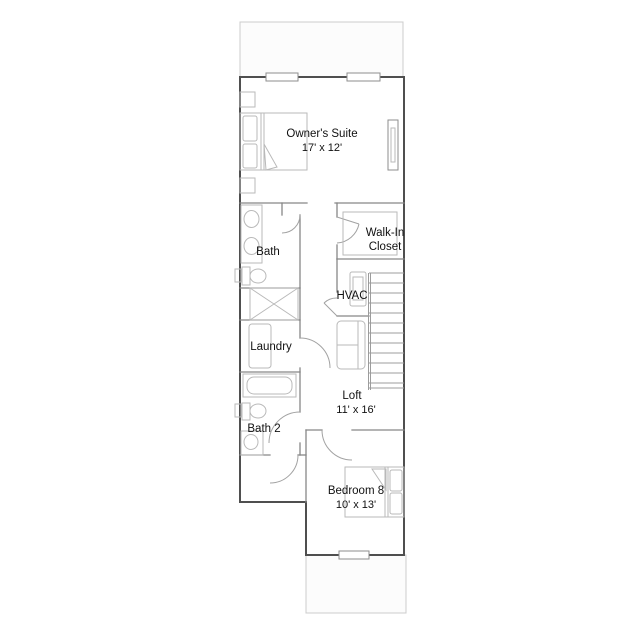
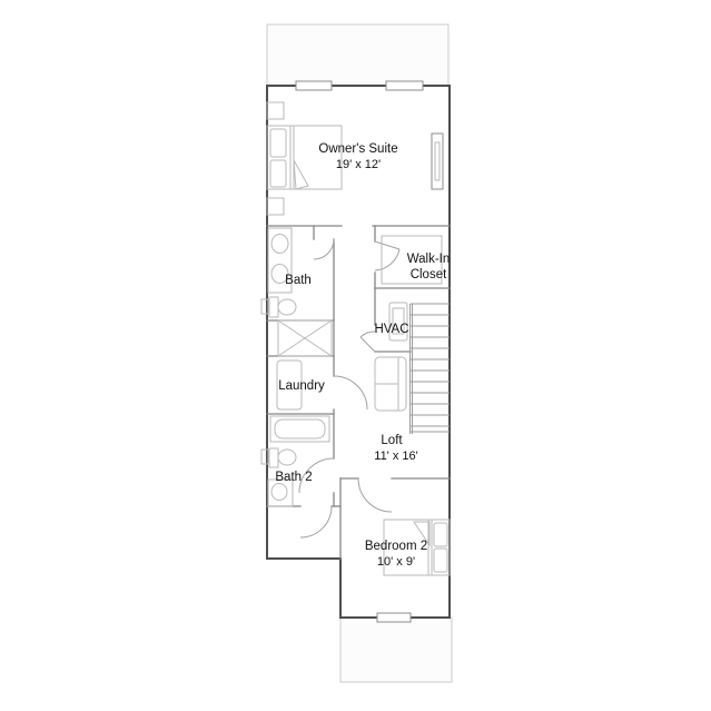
  Owner's Suite
- 17' x 12'
+ 19' x 12'
  Bath
  Walk-In
  Closet
  HVAC
  Laundry
  Loft
  11' x 16'
  Bath 2
- Bedroom 8
+ Bedroom 2
- 10' x 13'
+ 10' x 9'
